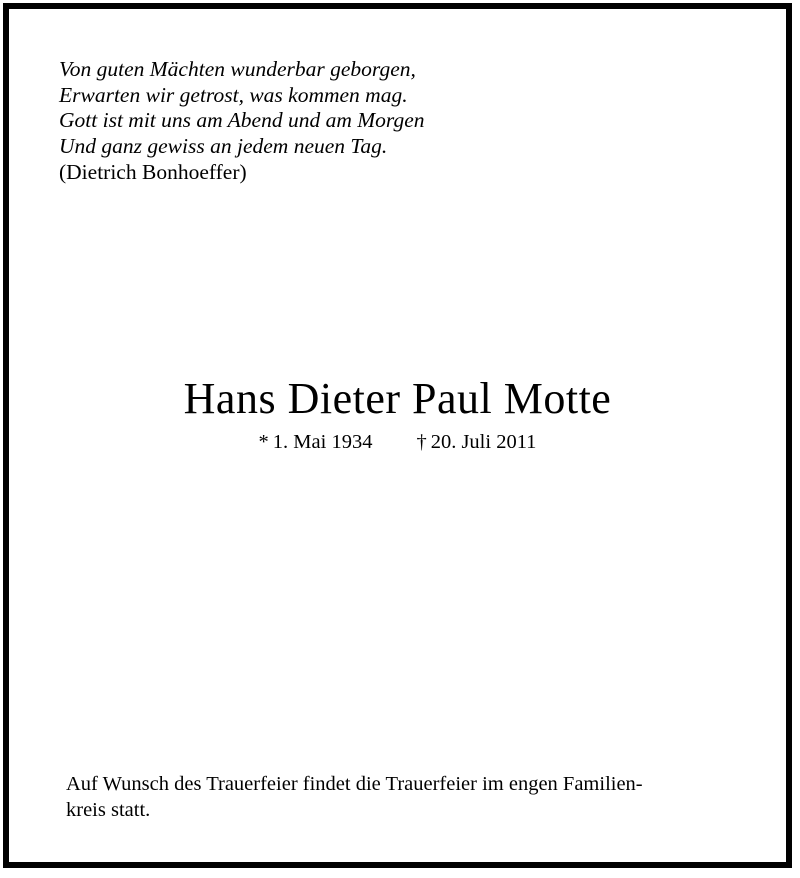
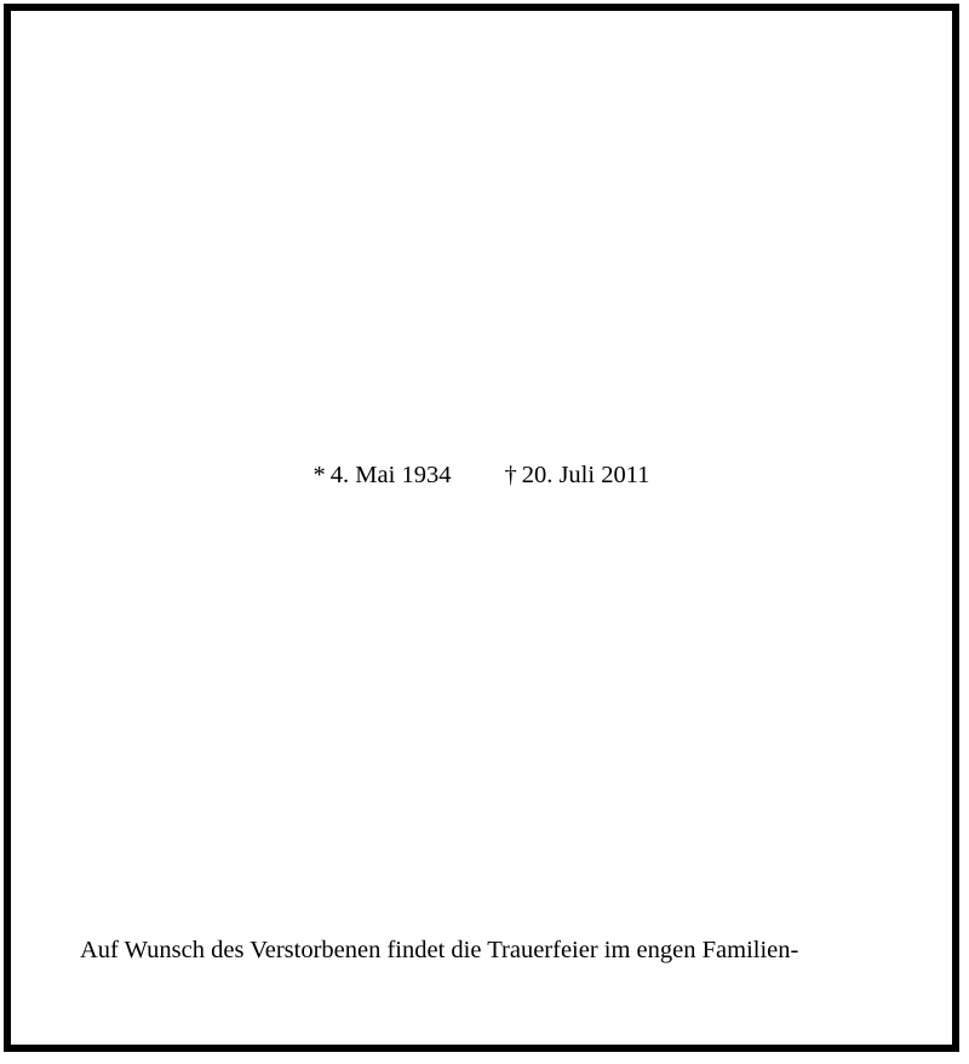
- Von guten Mächten wunderbar geborgen,
- Erwarten wir getrost, was kommen mag.
- Gott ist mit uns am Abend und am Morgen
- Und ganz gewiss an jedem neuen Tag.
- (Dietrich Bonhoeffer)
- Hans Dieter Paul Motte
- * 1. Mai 1934 † 20. Juli 2011
+ * 4. Mai 1934 † 20. Juli 2011
- Auf Wunsch des Trauerfeier findet die Trauerfeier im engen Familien-
+ Auf Wunsch des Verstorbenen findet die Trauerfeier im engen Familien-
- kreis statt.
